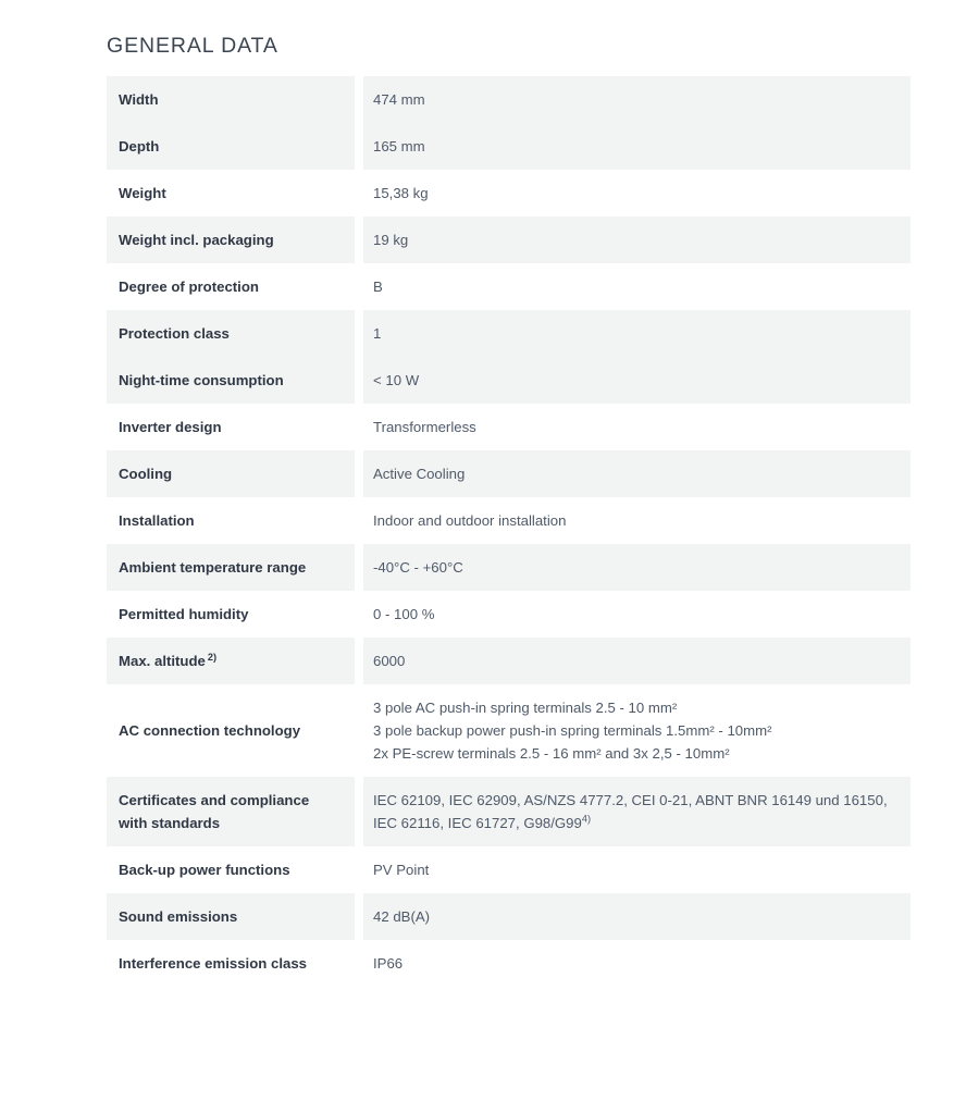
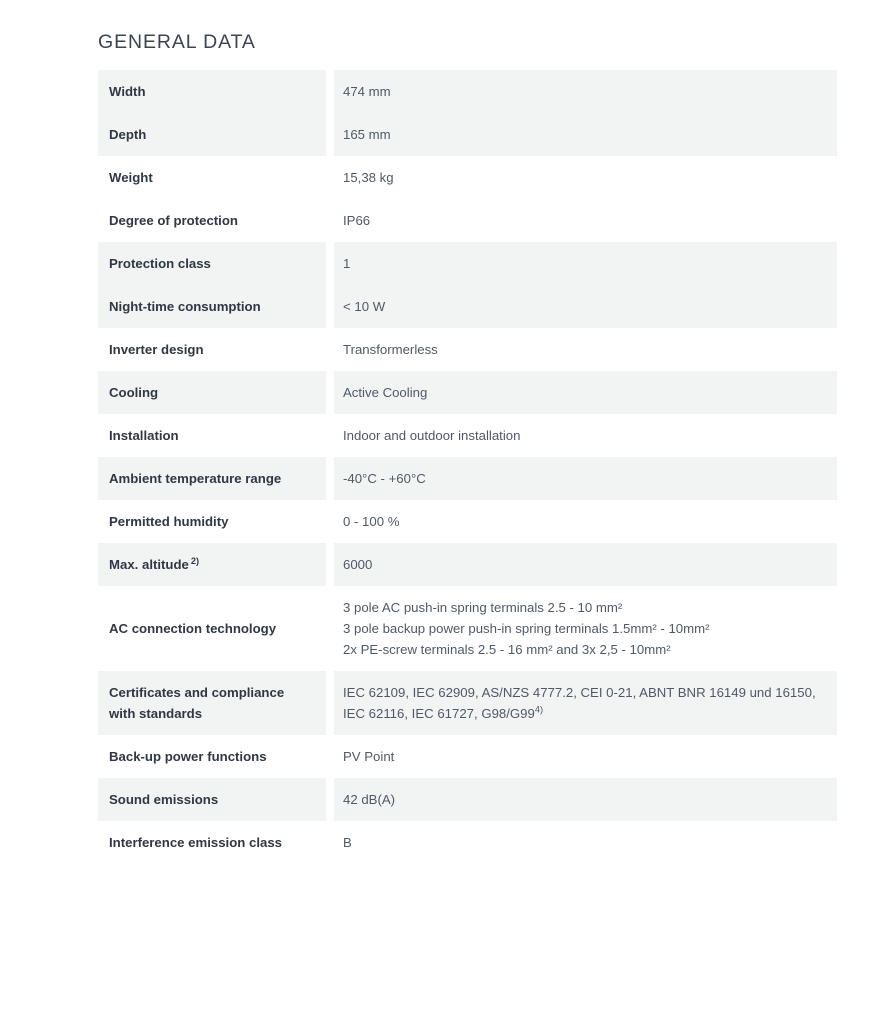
  GENERAL DATA
  Width		474 mm
  Depth		165 mm
  Weight		15,38 kg
- Weight incl. packaging		19 kg
- Degree of protection		B
+ Degree of protection		IP66
  Protection class		1
  Night-time consumption		< 10 W
  Inverter design		Transformerless
  Cooling		Active Cooling
  Installation		Indoor and outdoor installation
  Ambient temperature range		-40°C - +60°C
  Permitted humidity		0 - 100 %
  Max. altitude 2)		6000
  AC connection technology		3 pole AC push-in spring terminals 2.5 - 10 mm²3 pole backup power push-in spring terminals 1.5mm² - 10mm²2x PE-screw terminals 2.5 - 16 mm² and 3x 2,5 - 10mm²
  Certificates and compliance with standards		IEC 62109, IEC 62909, AS/NZS 4777.2, CEI 0-21, ABNT BNR 16149 und 16150, IEC 62116, IEC 61727, G98/G994)
  Back-up power functions		PV Point
  Sound emissions		42 dB(A)
- Interference emission class		IP66
+ Interference emission class		B
